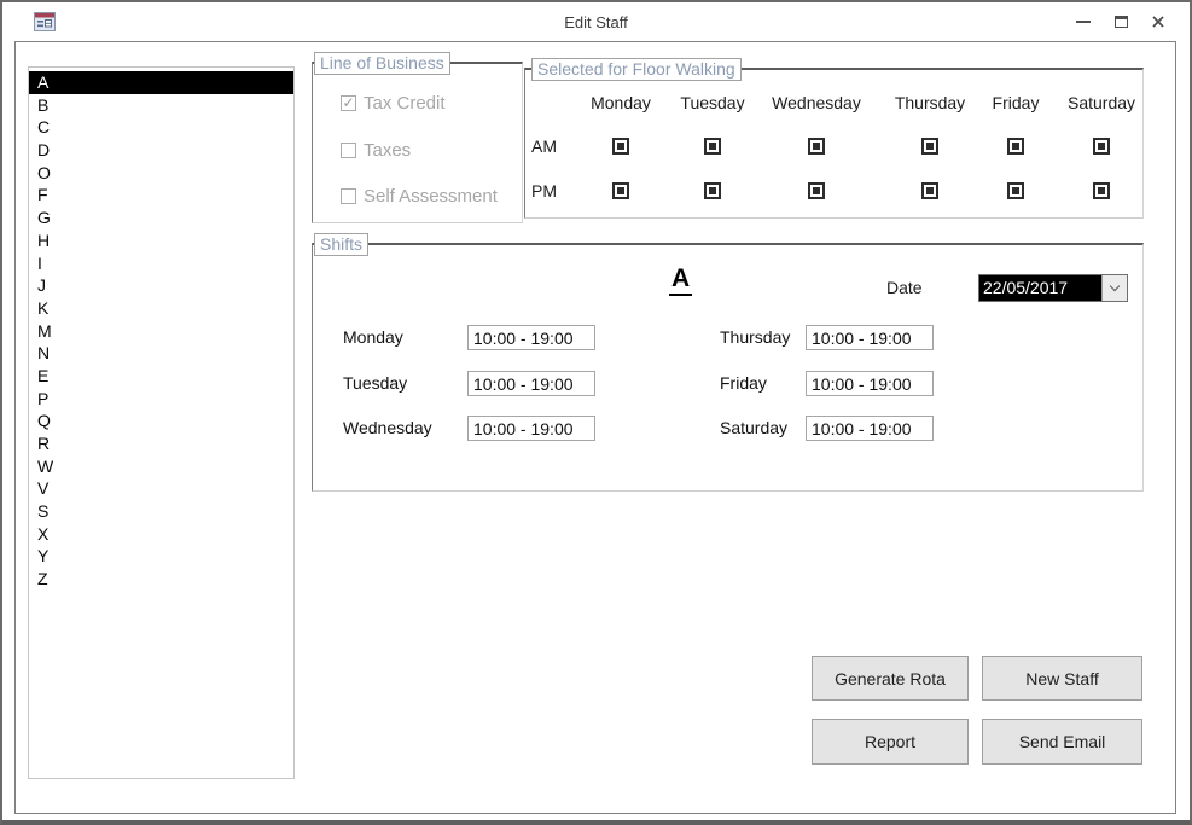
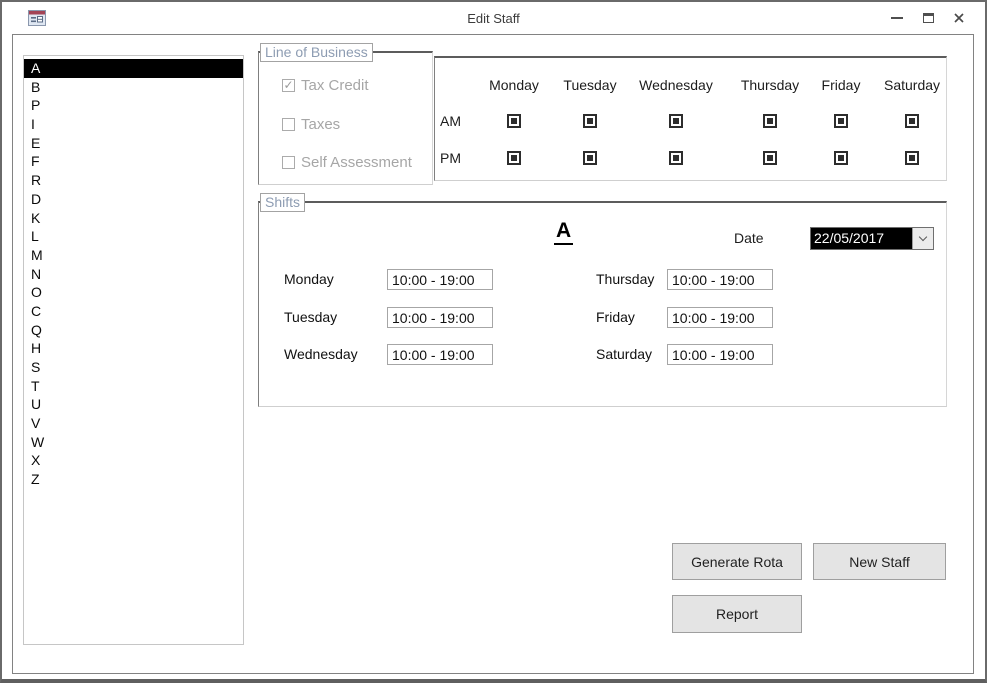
  Edit Staff
  A
  B
- C
+ P
- D
+ I
- O
+ E
  F
- G
- H
+ R
- I
+ D
- J
  K
+ L
  M
  N
- E
+ O
- P
+ C
  Q
- R
+ H
- W
+ S
+ T
+ U
  V
- S
+ W
  X
- Y
  Z
  ✓
  Tax Credit
  Taxes
  Self Assessment
  Line of Business
  Monday
  Tuesday
  Wednesday
  Thursday
  Friday
  Saturday
  AM
  PM
- Selected for Floor Walking
  A
  Date
  22/05/2017
  Monday
  10:00 - 19:00
  Tuesday
  10:00 - 19:00
  Wednesday
  10:00 - 19:00
  Thursday
  10:00 - 19:00
  Friday
  10:00 - 19:00
  Saturday
  10:00 - 19:00
  Shifts
  Generate Rota
  New Staff
  Report
- Send Email
